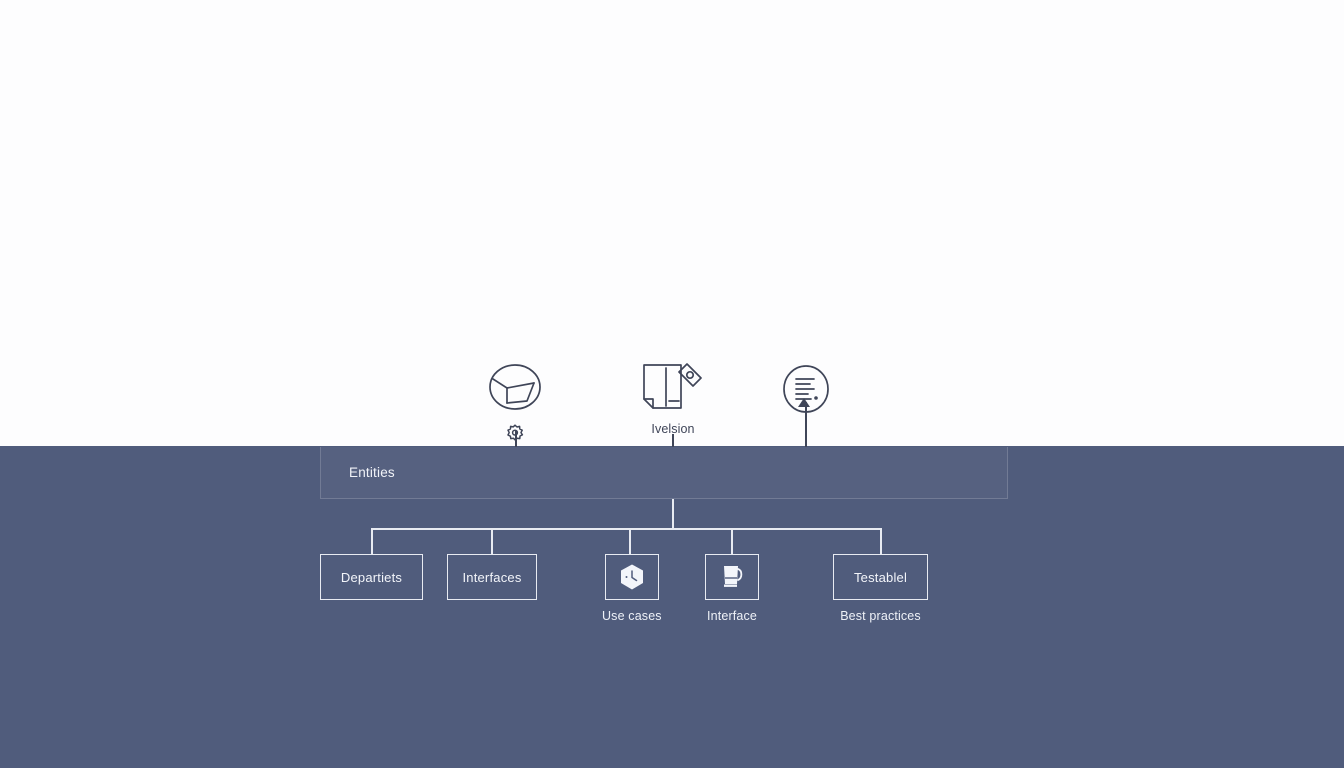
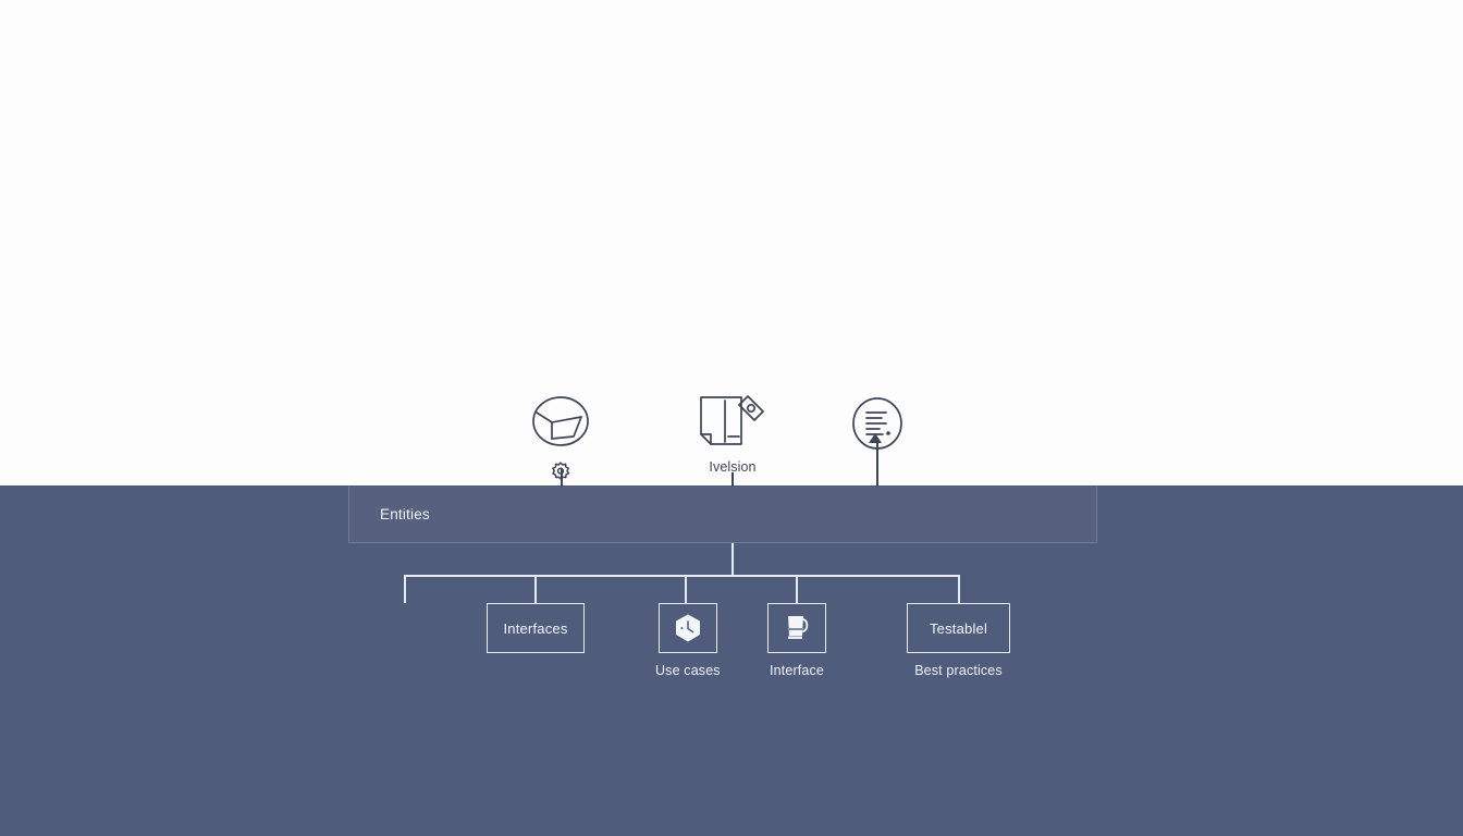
  Ivelsion
  Entities
- Departiets
  Interfaces
  Use cases
  Interface
  Testablel
  Best practices
